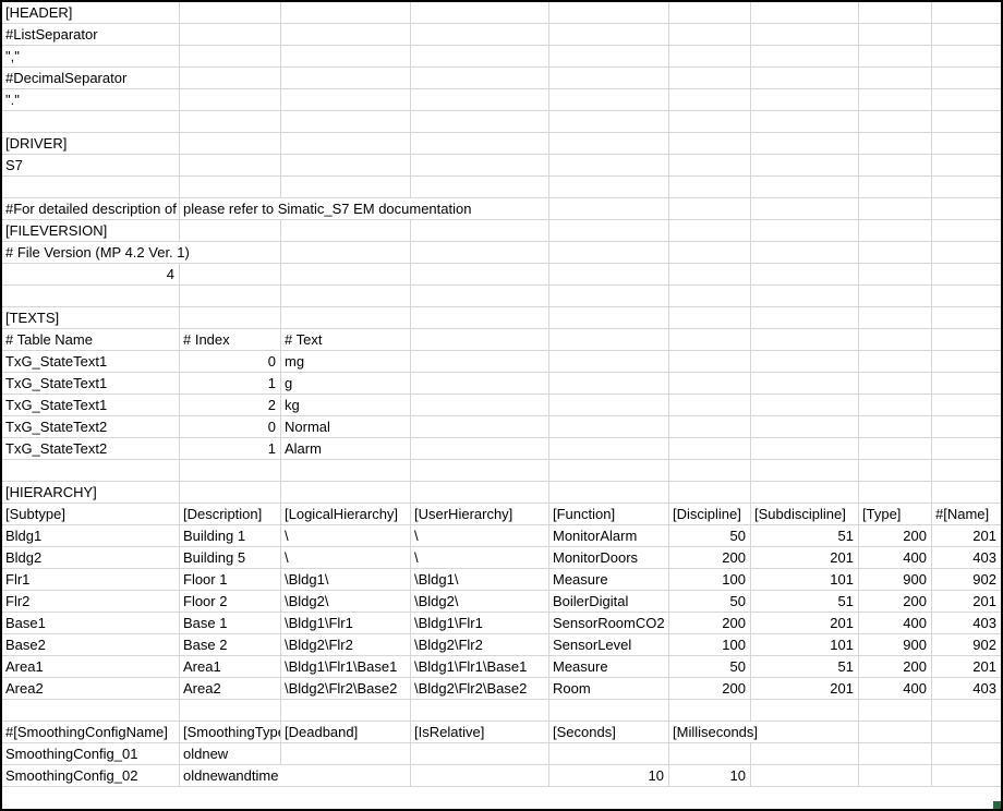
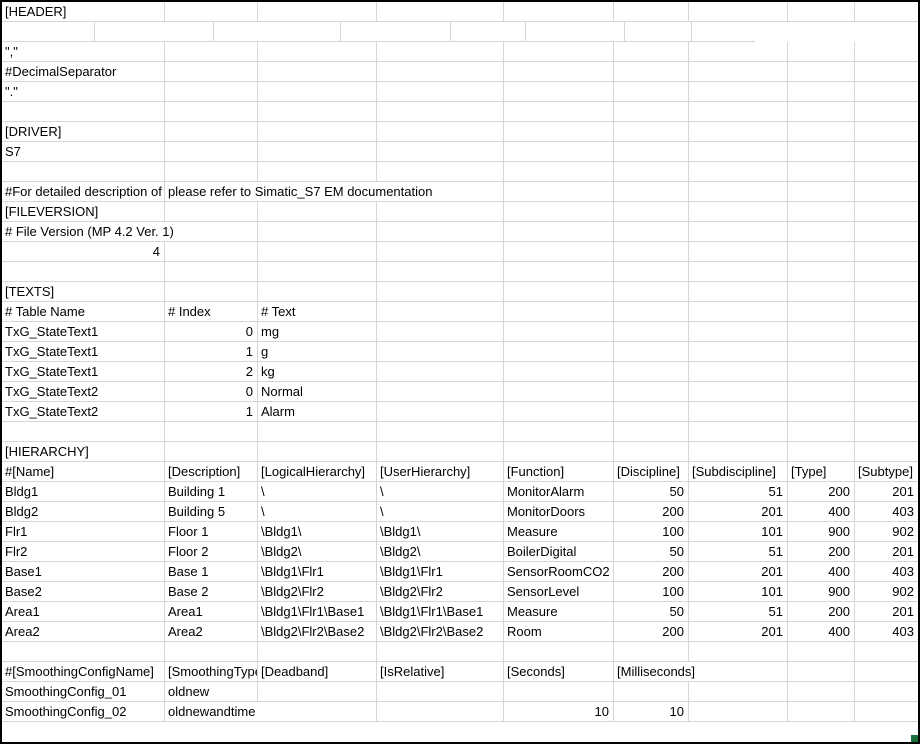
  [HEADER]
- #ListSeparator
  ","
  #DecimalSeparator
  "."
  [DRIVER]
  S7
  #For detailed description of
  please refer to Simatic_S7 EM documentation
  [FILEVERSION]
  # File Version (MP 4.2 Ver. 1)
  4
  [TEXTS]
  # Table Name
  # Index
  # Text
  TxG_StateText1
  0
  mg
  TxG_StateText1
  1
  g
  TxG_StateText1
  2
  kg
  TxG_StateText2
  0
  Normal
  TxG_StateText2
  1
  Alarm
  [HIERARCHY]
- [Subtype]
+ #[Name]
  [Description]
  [LogicalHierarchy]
  [UserHierarchy]
  [Function]
  [Discipline]
  [Subdiscipline]
  [Type]
- #[Name]
+ [Subtype]
  Bldg1
  Building 1
  \
  \
  MonitorAlarm
  50
  51
  200
  201
  Bldg2
  Building 5
  \
  \
  MonitorDoors
  200
  201
  400
  403
  Flr1
  Floor 1
  \Bldg1\
  \Bldg1\
  Measure
  100
  101
  900
  902
  Flr2
  Floor 2
  \Bldg2\
  \Bldg2\
  BoilerDigital
  50
  51
  200
  201
  Base1
  Base 1
  \Bldg1\Flr1
  \Bldg1\Flr1
  SensorRoomCO2
  200
  201
  400
  403
  Base2
  Base 2
  \Bldg2\Flr2
  \Bldg2\Flr2
  SensorLevel
  100
  101
  900
  902
  Area1
  Area1
  \Bldg1\Flr1\Base1
  \Bldg1\Flr1\Base1
  Measure
  50
  51
  200
  201
  Area2
  Area2
  \Bldg2\Flr2\Base2
  \Bldg2\Flr2\Base2
  Room
  200
  201
  400
  403
  #[SmoothingConfigName]
  [SmoothingTyp
  [Deadband]
  [IsRelative]
  [Seconds]
  [Milliseconds]
  SmoothingConfig_01
  oldnew
  SmoothingConfig_02
  oldnewandtime
  10
  10
